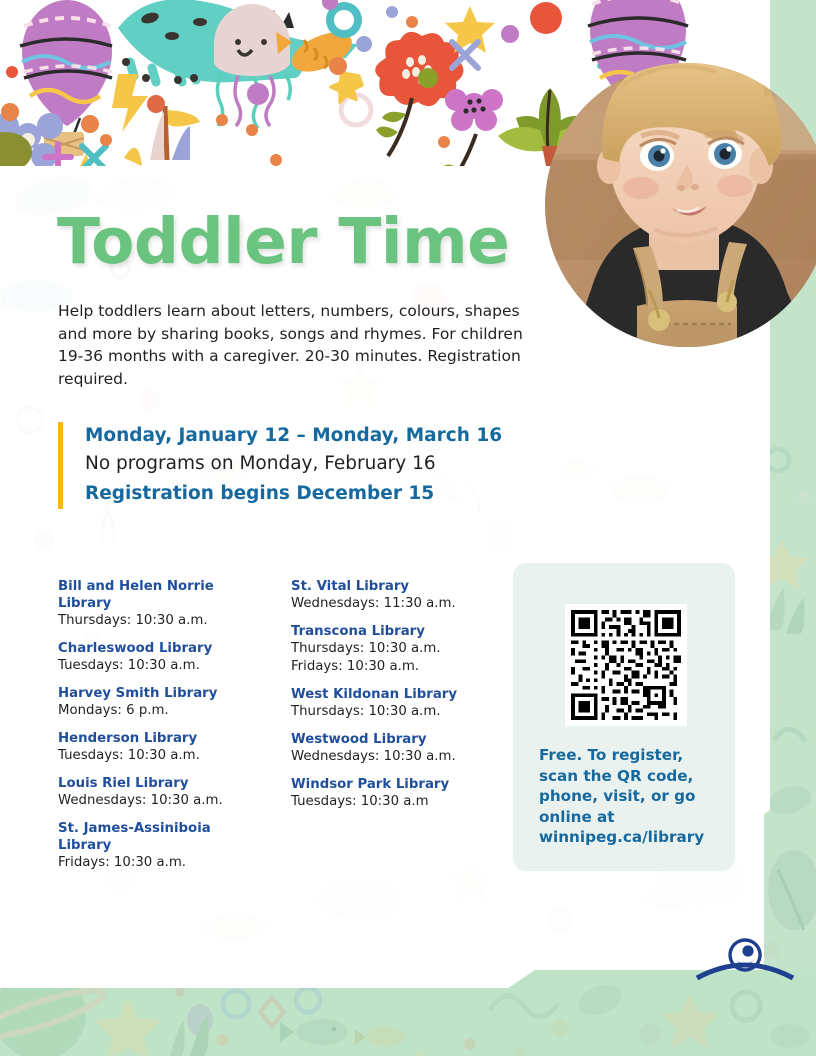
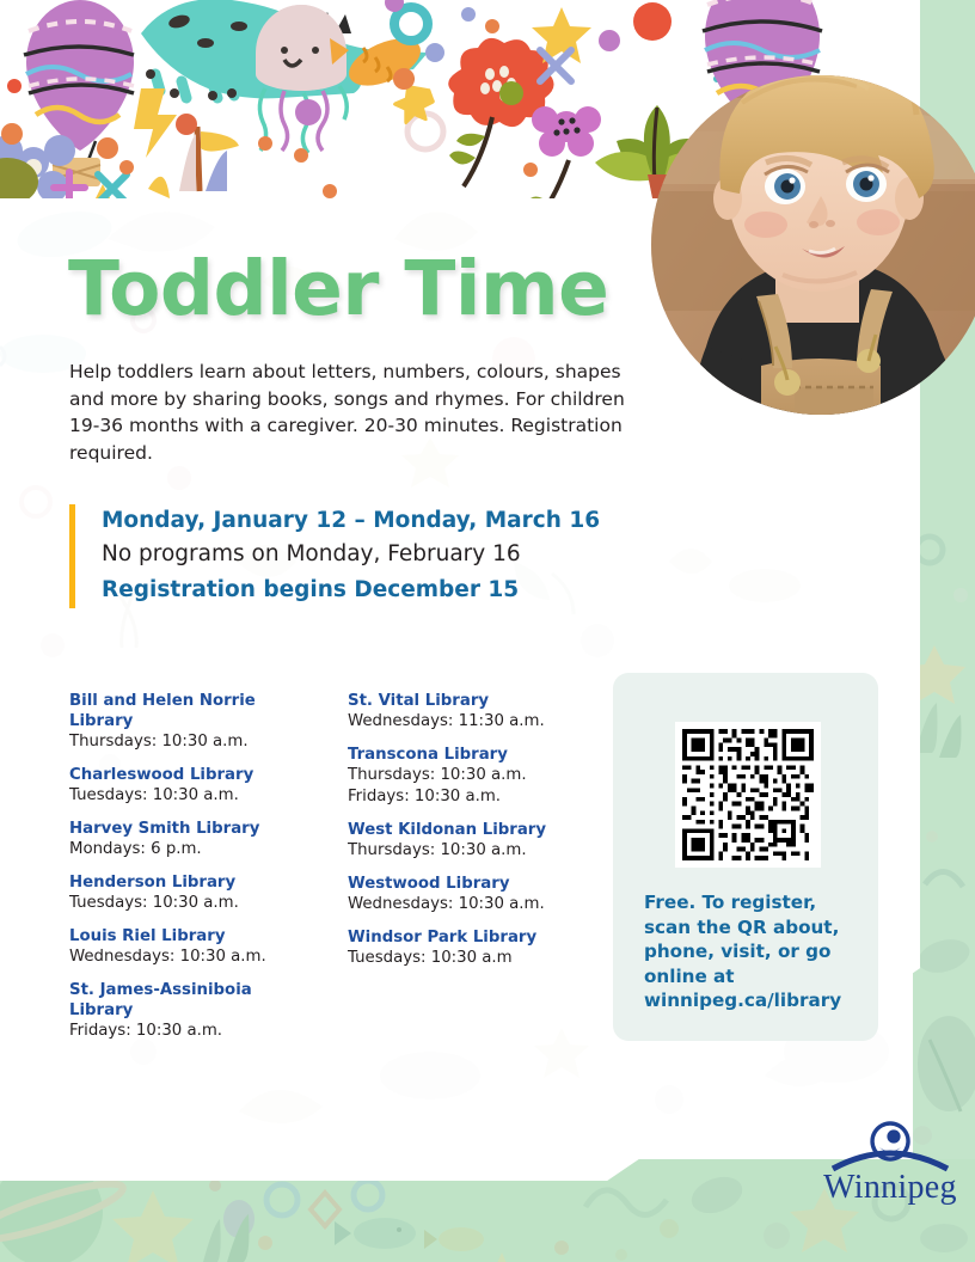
  Toddler Time
  Help toddlers learn about letters, numbers, colours, shapes and more by sharing books, songs and rhymes. For children 19-36 months with a caregiver. 20-30 minutes. Registration required.
  Monday, January 12 – Monday, March 16
  No programs on Monday, February 16
  Registration begins December 15
  Bill and Helen Norrie Library
  Thursdays: 10:30 a.m.
  Charleswood Library
  Tuesdays: 10:30 a.m.
  Harvey Smith Library
  Mondays: 6 p.m.
  Henderson Library
  Tuesdays: 10:30 a.m.
  Louis Riel Library
  Wednesdays: 10:30 a.m.
  St. James-Assiniboia Library
  Fridays: 10:30 a.m.
  St. Vital Library
  Wednesdays: 11:30 a.m.
  Transcona Library
  Thursdays: 10:30 a.m.
  Fridays: 10:30 a.m.
  West Kildonan Library
  Thursdays: 10:30 a.m.
  Westwood Library
  Wednesdays: 10:30 a.m.
  Windsor Park Library
  Tuesdays: 10:30 a.m
- Free. To register, scan the QR code, phone, visit, or go online at winnipeg.ca/library
+ Free. To register, scan the QR about, phone, visit, or go online at winnipeg.ca/library
+ Winnipeg
